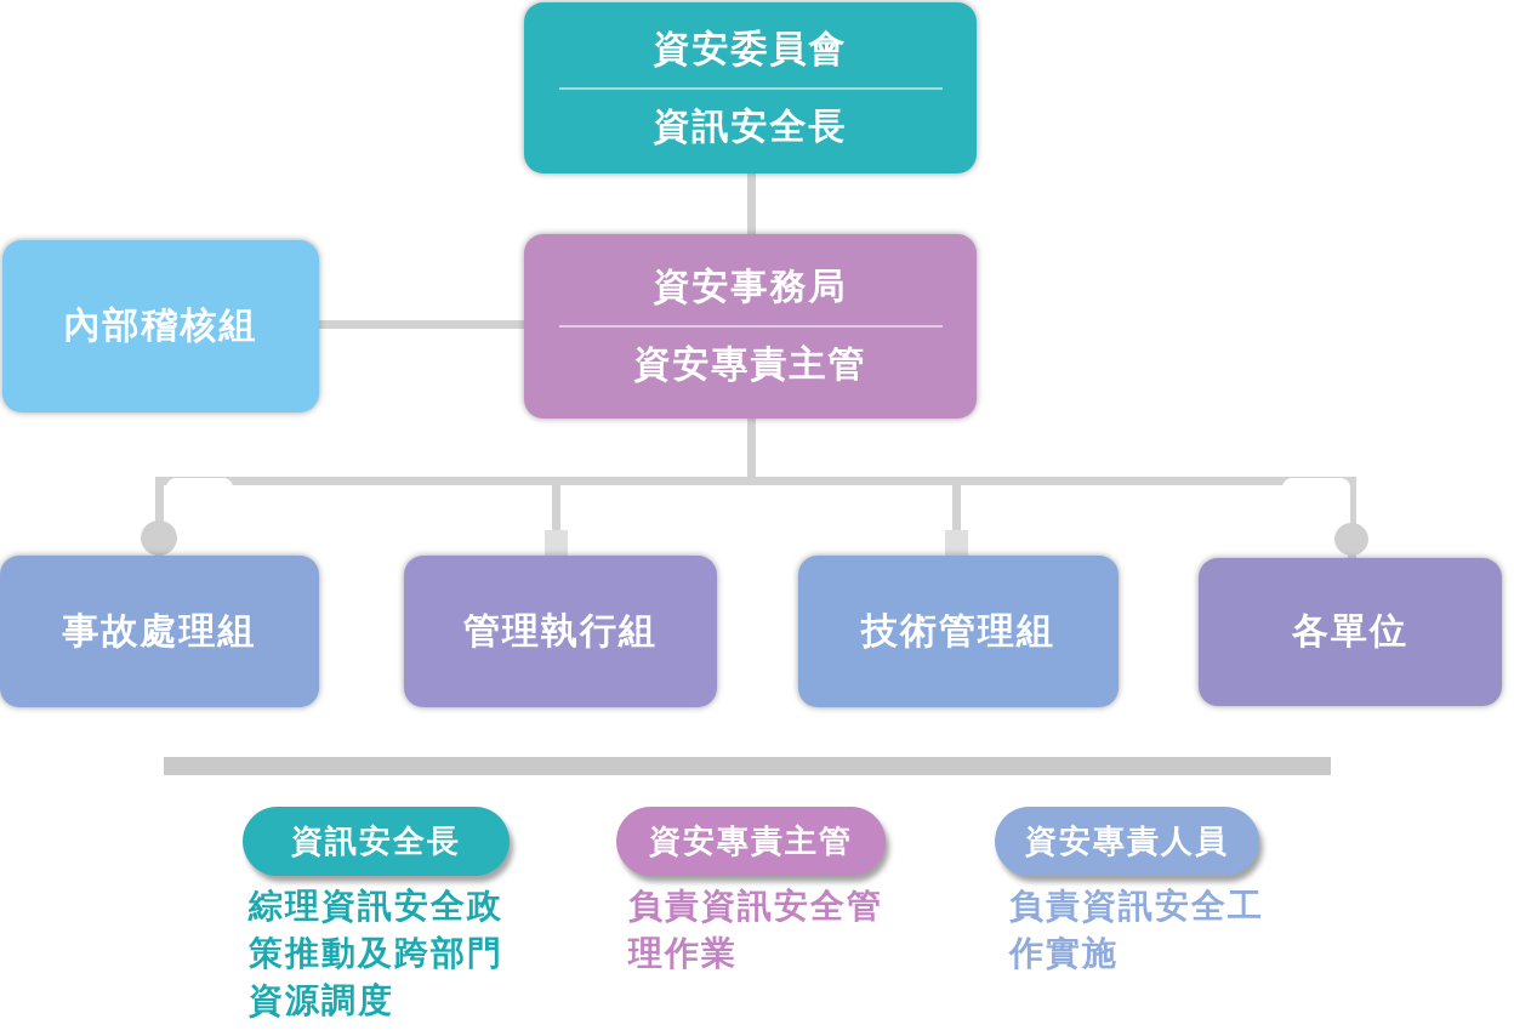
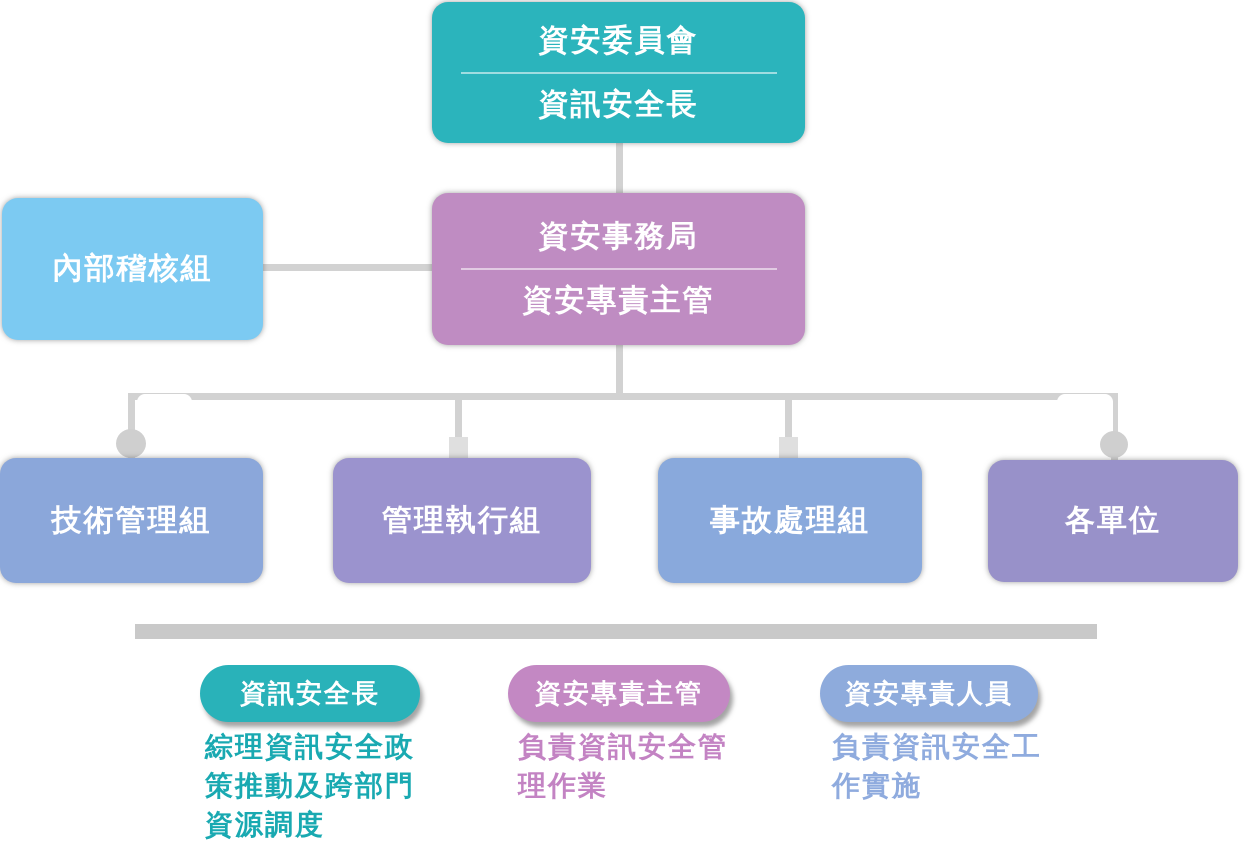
  資安委員會
  資訊安全長
  資安事務局
  資安專責主管
  內部稽核組
- 事故處理組
+ 技術管理組
  管理執行組
- 技術管理組
+ 事故處理組
  各單位
  資訊安全長
  資安專責主管
  資安專責人員
  綜理資訊安全政
  策推動及跨部門
  資源調度
  負責資訊安全管
  理作業
  負責資訊安全工
  作實施
